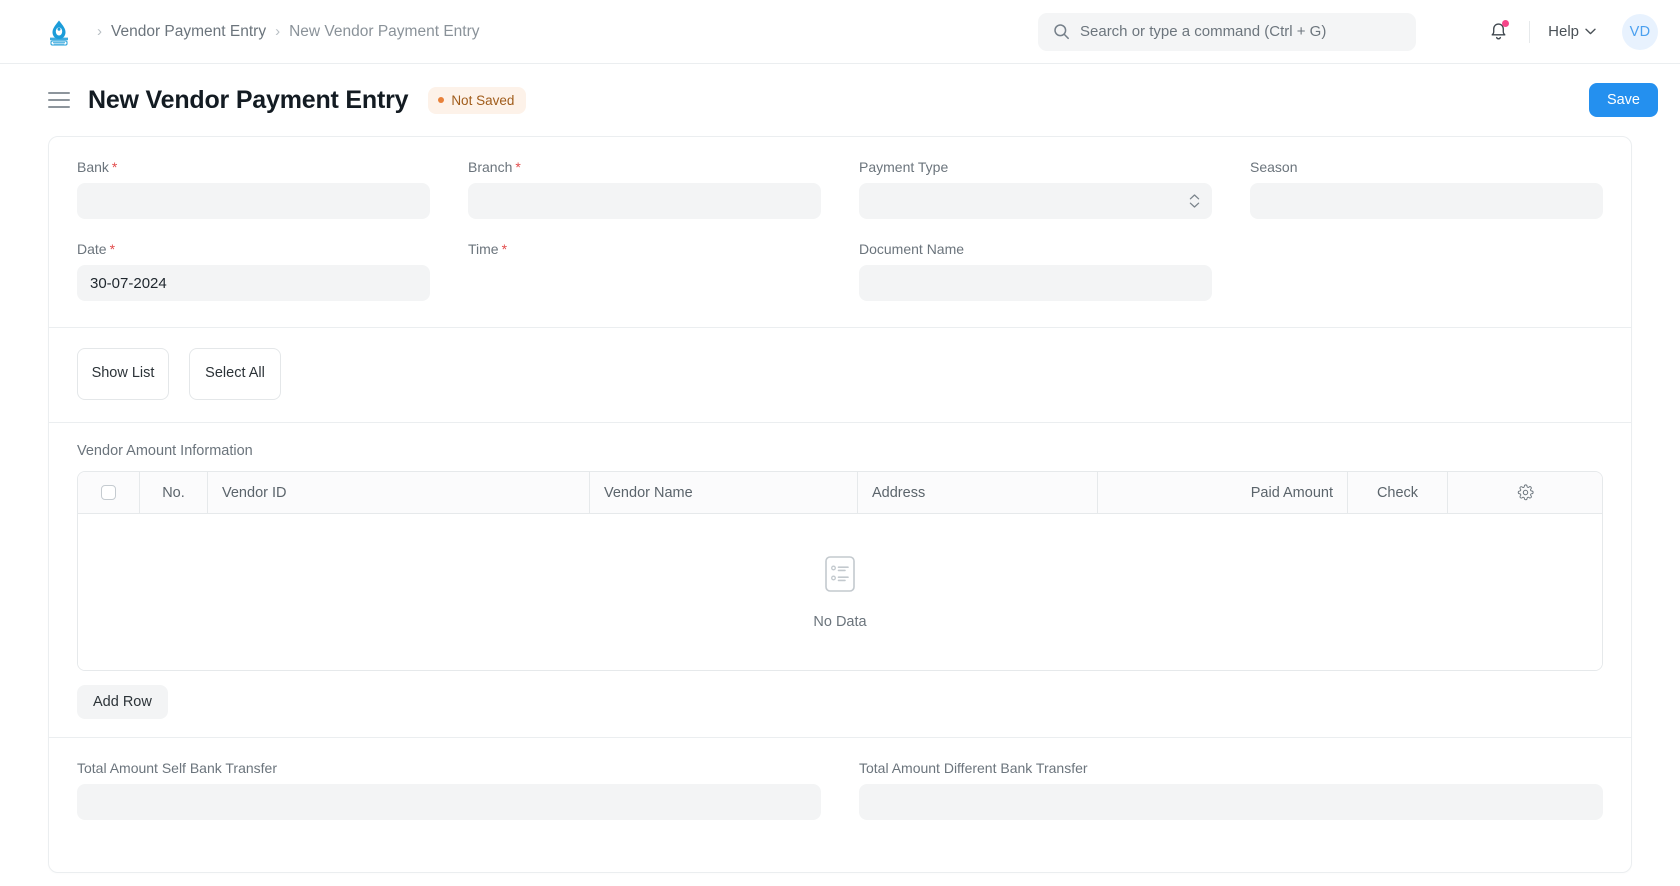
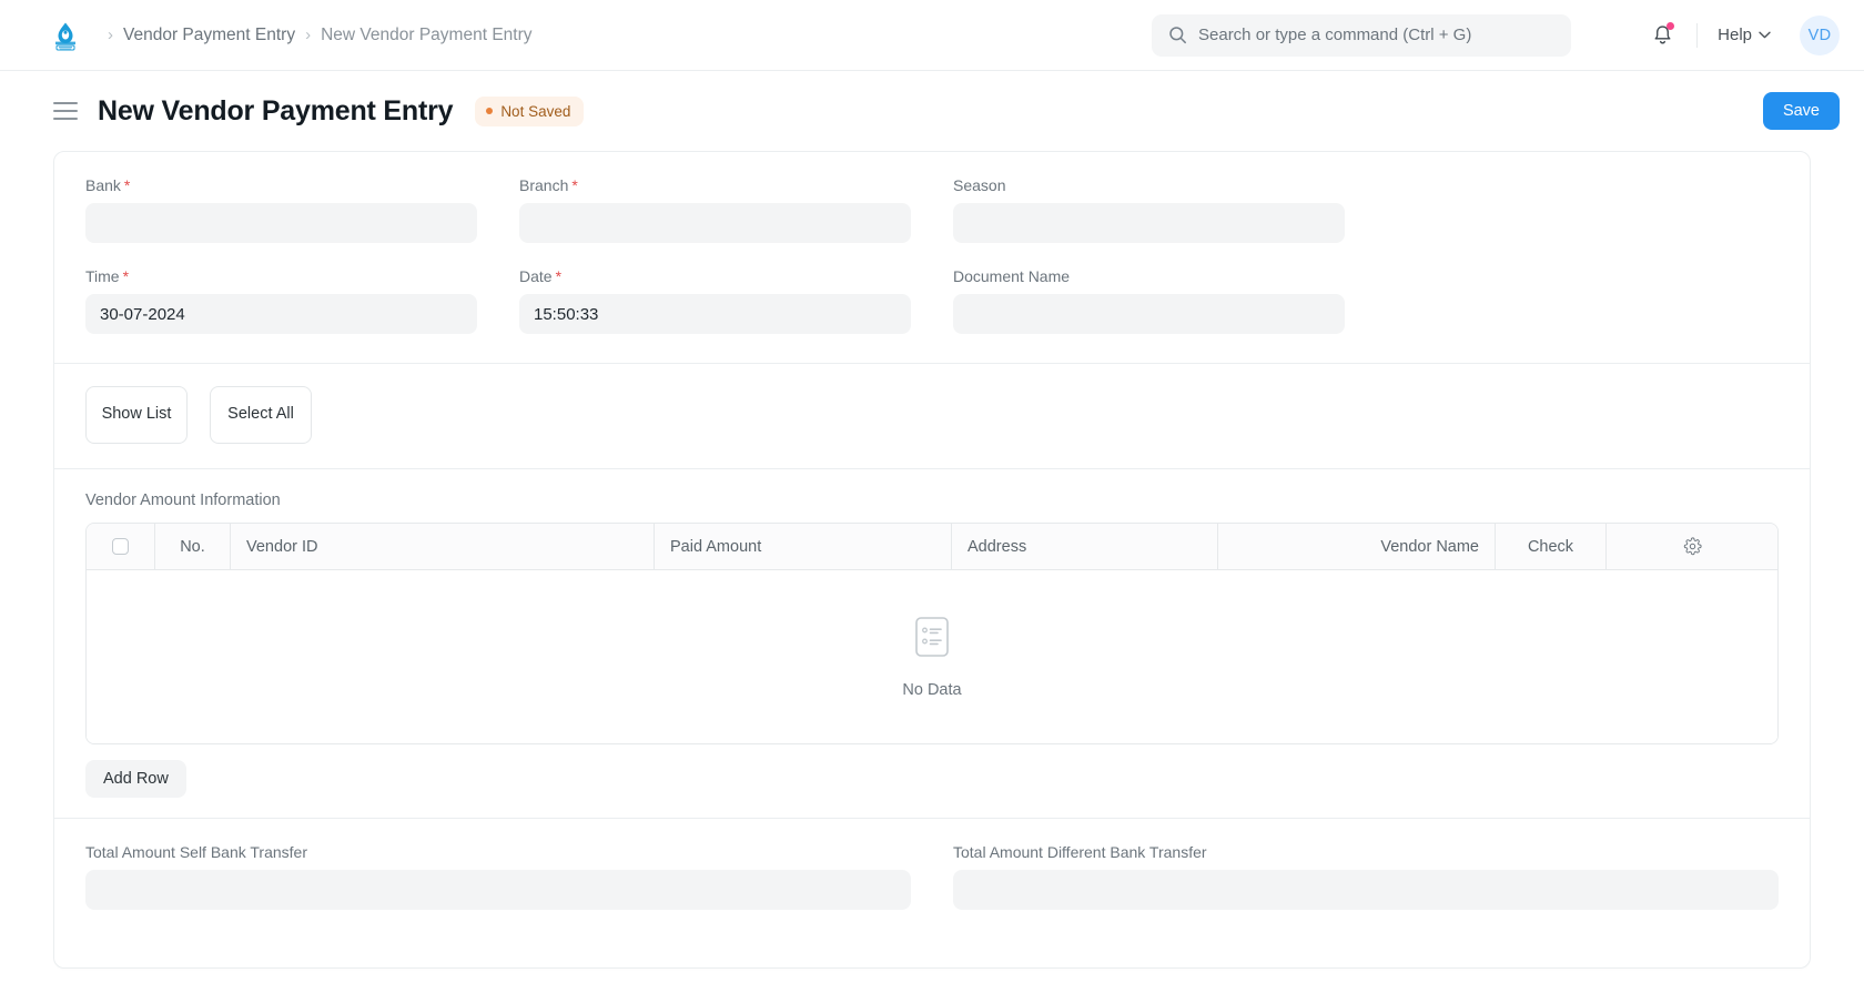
  ›
  Vendor Payment Entry
  ›
  New Vendor Payment Entry
  Search or type a command (Ctrl + G)
  Help
  VD
  New Vendor Payment Entry
  Not Saved
  Save
  Bank
  *
  Branch
  *
- Payment Type
  Season
- Date
+ Time
  *
  30-07-2024
- Time
+ Date
  *
+ 15:50:33
  Document Name
  Show List
  Select All
  Vendor Amount Information
  No.
  Vendor ID
- Vendor Name
+ Paid Amount
  Address
- Paid Amount
+ Vendor Name
  Check
  No Data
  Add Row
  Total Amount Self Bank Transfer
  Total Amount Different Bank Transfer
